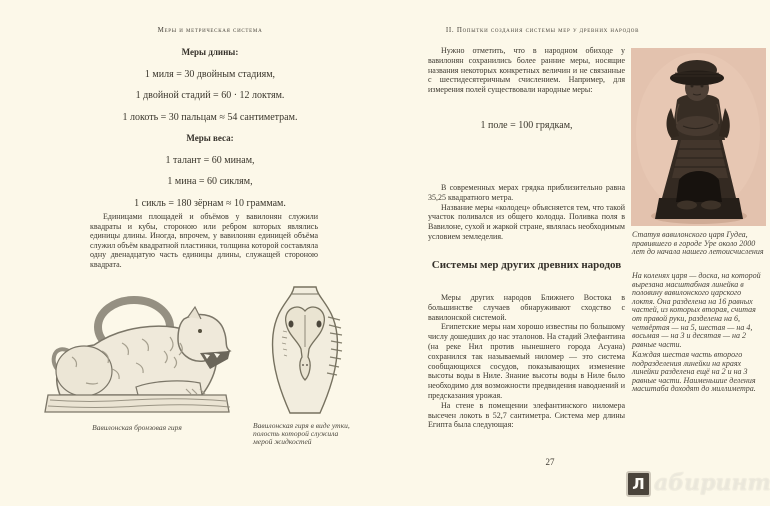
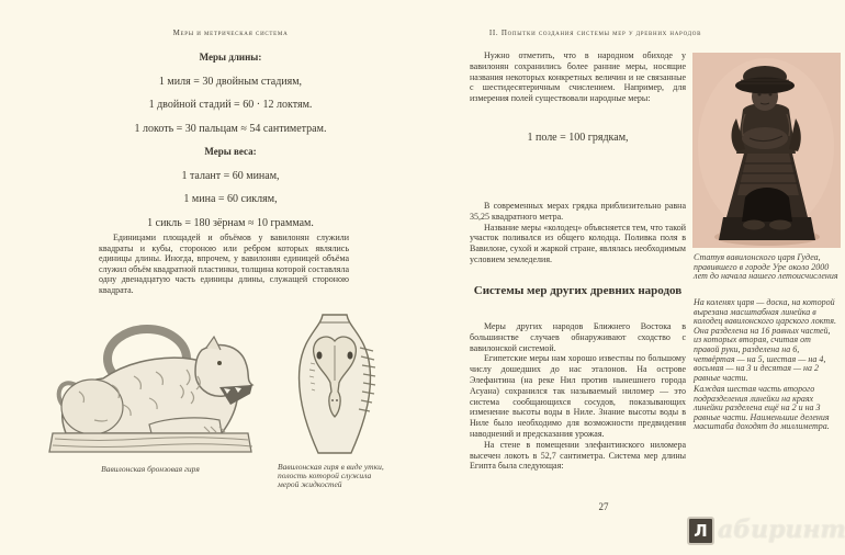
  Меры и метрическая система
  Меры длины:
  1 миля = 30 двойным стадиям,
  1 двойной стадий = 60 · 12 локтям.
  1 локоть = 30 пальцам ≈ 54 сантиметрам.
  Меры веса:
  1 талант = 60 минам,
  1 мина = 60 сиклям,
  1 сикль = 180 зёрнам ≈ 10 граммам.
  Единицами площадей и объёмов у вавилонян служили квадраты и кубы, стороною или ребром которых являлись единицы длины. Иногда, впрочем, у вавилонян единицей объёма служил объём квадратной пластинки, толщина которой составляла одну двенадцатую часть единицы длины, служащей стороною квадрата.
  Вавилонская бронзовая гиря
  Вавилонская гиря в виде утки, полость которой служила мерой жидкостей
  II. Попытки создания системы мер у древних народов
  Нужно отметить, что в народном обиходе у вавилонян сохранились более ранние меры, носящие названия некоторых конкретных величин и не связанные с шестидесятеричным счислением. Например, для измерения полей существовали народные меры:
  1 поле = 100 грядкам,
  В современных мерах грядка приблизительно равна 35,25 квадратного метра.
  Название меры «колодец» объясняется тем, что такой участок поливался из общего колодца. Поливка поля в Вавилоне, сухой и жаркой стране, являлась необходимым условием земледелия.
  Системы мер других древних народов
  Меры других народов Ближнего Востока в большинстве случаев обнаруживают сходство с вавилонской системой.
- Египетские меры нам хорошо известны по большому числу дошедших до нас эталонов. На стадий Элефантина (на реке Нил против нынешнего города Асуана) сохранился так называемый ниломер — это система сообщающихся сосудов, показывающих изменение высоты воды в Ниле. Знание высоты воды в Ниле было необходимо для возможности предвидения наводнений и предсказания урожая.
+ Египетские меры нам хорошо известны по большому числу дошедших до нас эталонов. На острове Элефантина (на реке Нил против нынешнего города Асуана) сохранился так называемый ниломер — это система сообщающихся сосудов, показывающих изменение высоты воды в Ниле. Знание высоты воды в Ниле было необходимо для возможности предвидения наводнений и предсказания урожая.
  На стене в помещении элефантинского ниломера высечен локоть в 52,7 сантиметра. Система мер длины Египта была следующая:
  27
  Статуя вавилонского царя Гудеа, правившего в городе Уре около 2000 лет до начала нашего летоисчисления
- На коленях царя — доска, на которой вырезана масштабная линейка в половину вавилонского царского локтя. Она разделена на 16 равных частей, из которых вторая, считая от правой руки, разделена на 6, четвёртая — на 5, шестая — на 4, восьмая — на 3 и десятая — на 2 равные части.
+ На коленях царя — доска, на которой вырезана масштабная линейка в колодец вавилонского царского локтя. Она разделена на 16 равных частей, из которых вторая, считая от правой руки, разделена на 6, четвёртая — на 5, шестая — на 4, восьмая — на 3 и десятая — на 2 равные части.
  Каждая шестая часть второго подразделения линейки на краях линейки разделена ещё на 2 и на 3 равные части. Наименьшие деления масштаба доходят до миллиметра.
  Л
